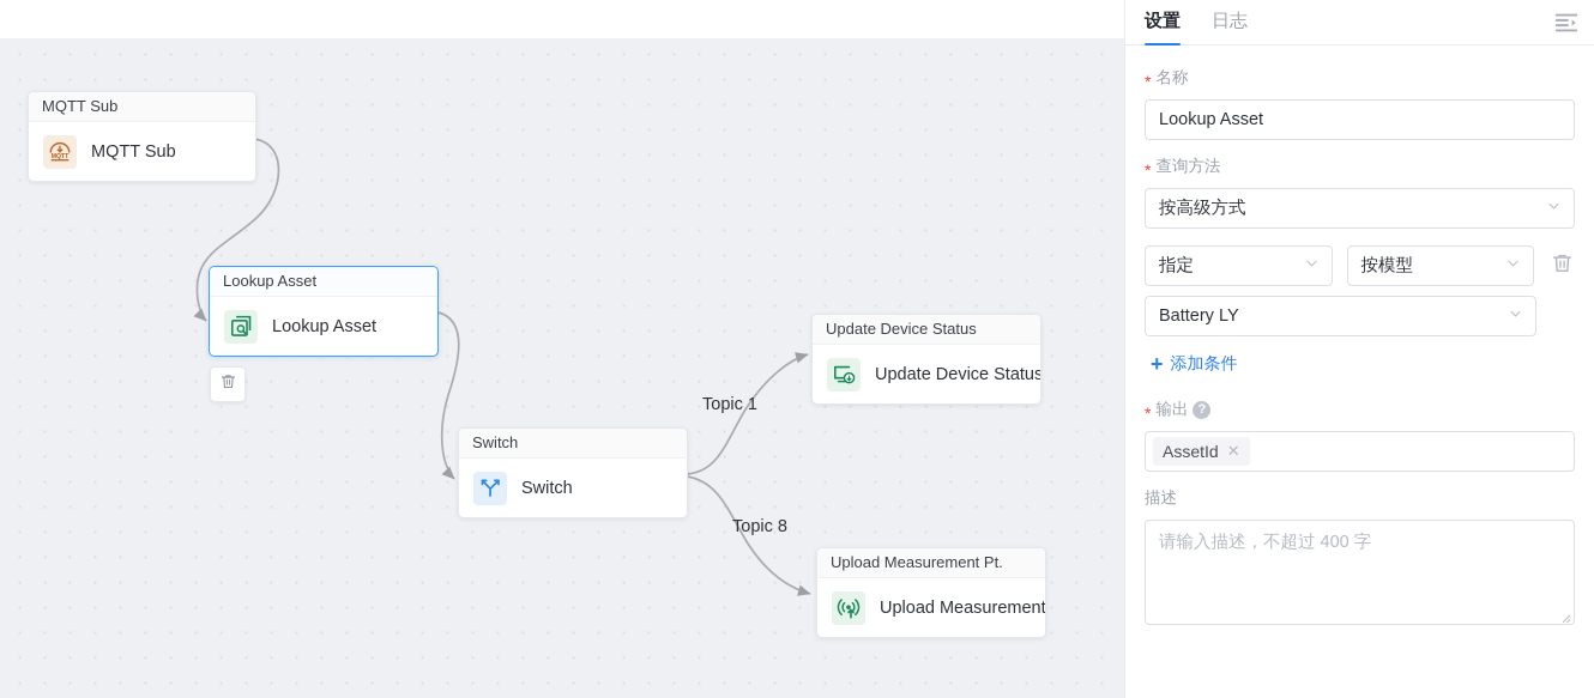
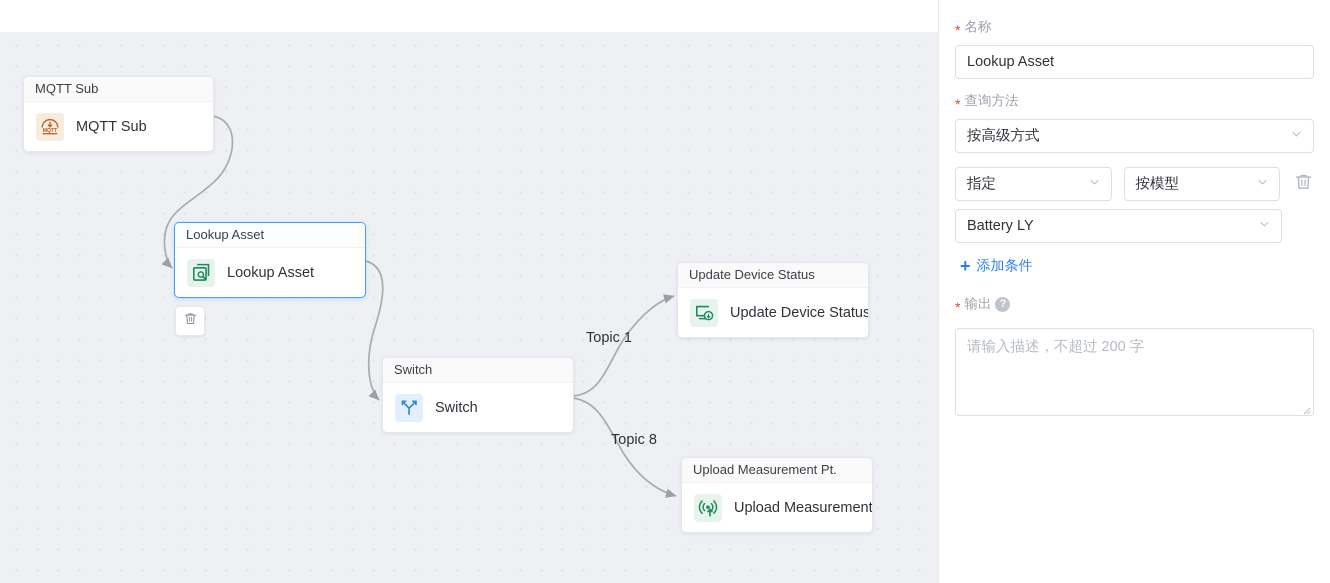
  MQTT Sub
  MQTT Sub
  Lookup Asset
  Lookup Asset
  Switch
  Switch
  Update Device Status
  Update Device Status
  Upload Measurement Pt.
  Upload Measurement
  Topic 1
  Topic 8
- 设置
- 日志
  *
  名称
  Lookup Asset
  *
  查询方法
  按高级方式
  指定
  按模型
  Battery LY
  +
  添加条件
  *
  输出
  ?
- AssetId
- ✕
- 描述
- 请输入描述，不超过 400 字
+ 请输入描述，不超过 200 字
